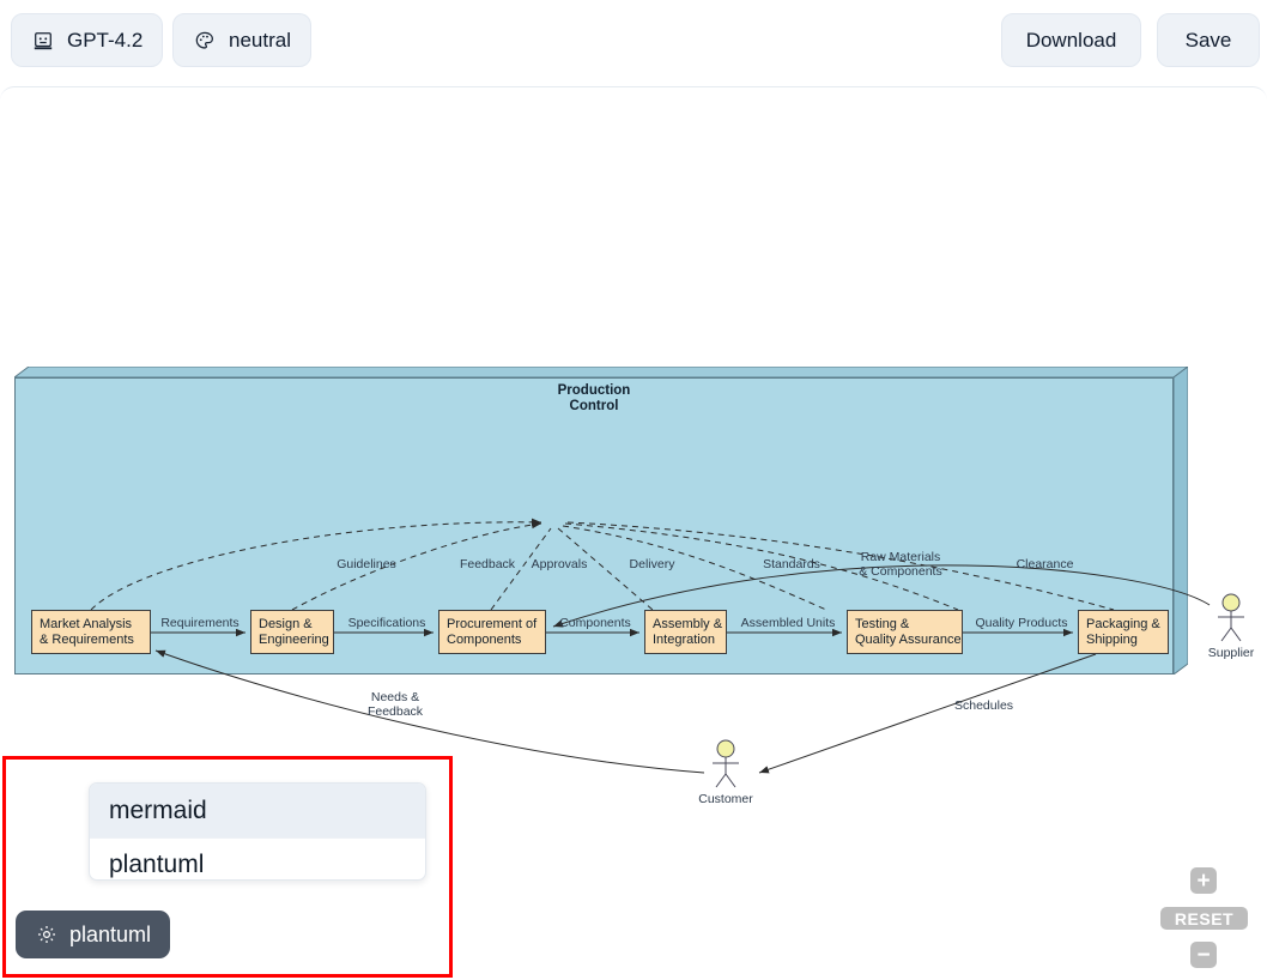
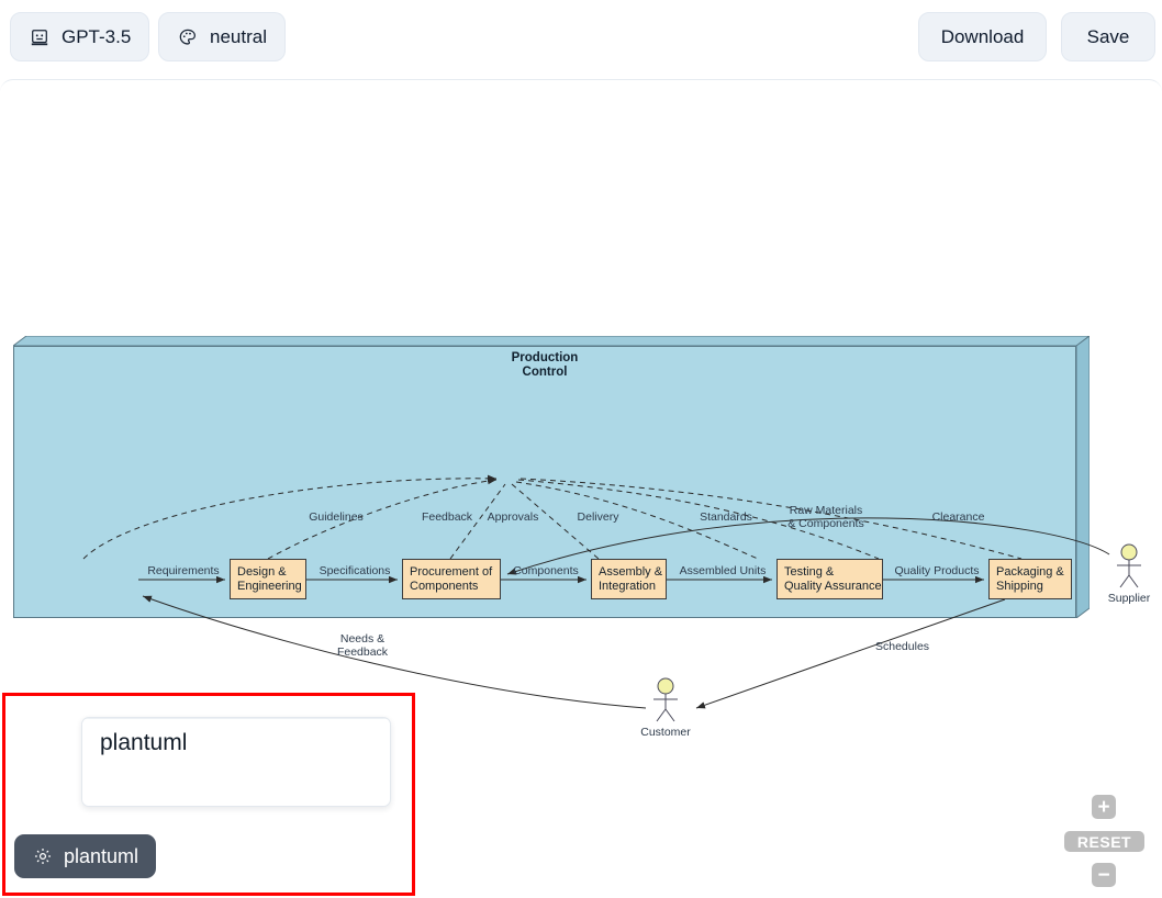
- GPT-4.2
+ GPT-3.5
  neutral
  Download
  Save
  Production
  Control
- Market Analysis
- & Requirements
  Design &
  Engineering
  Procurement of
  Components
  Assembly &
  Integration
  Testing &
  Quality Assurance
  Packaging &
  Shipping
  Requirements
  Specifications
  Components
  Assembled Units
  Quality Products
  Guidelines
  Feedback
  Approvals
  Delivery
  Standards
  Raw Materials
  & Components
  Clearance
  Needs &
  Feedback
  Schedules
  Supplier
  Customer
- mermaid
  plantuml
  plantuml
  +
  RESET
  −
